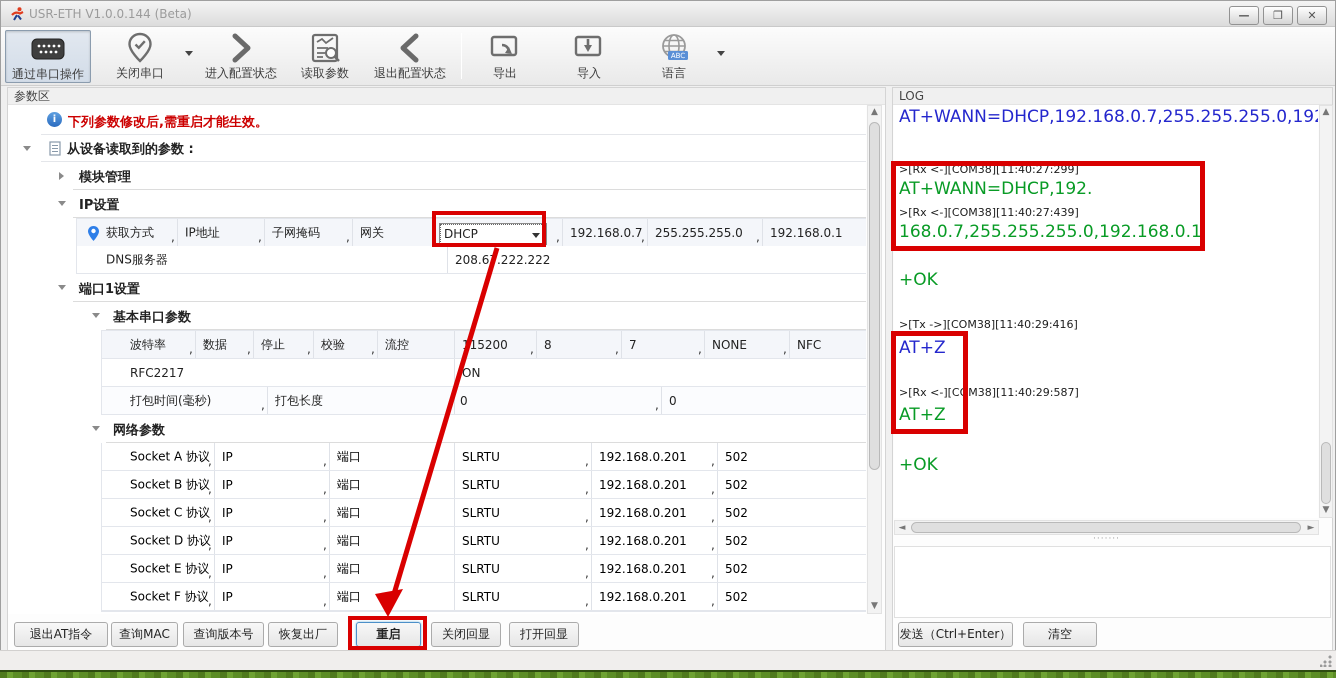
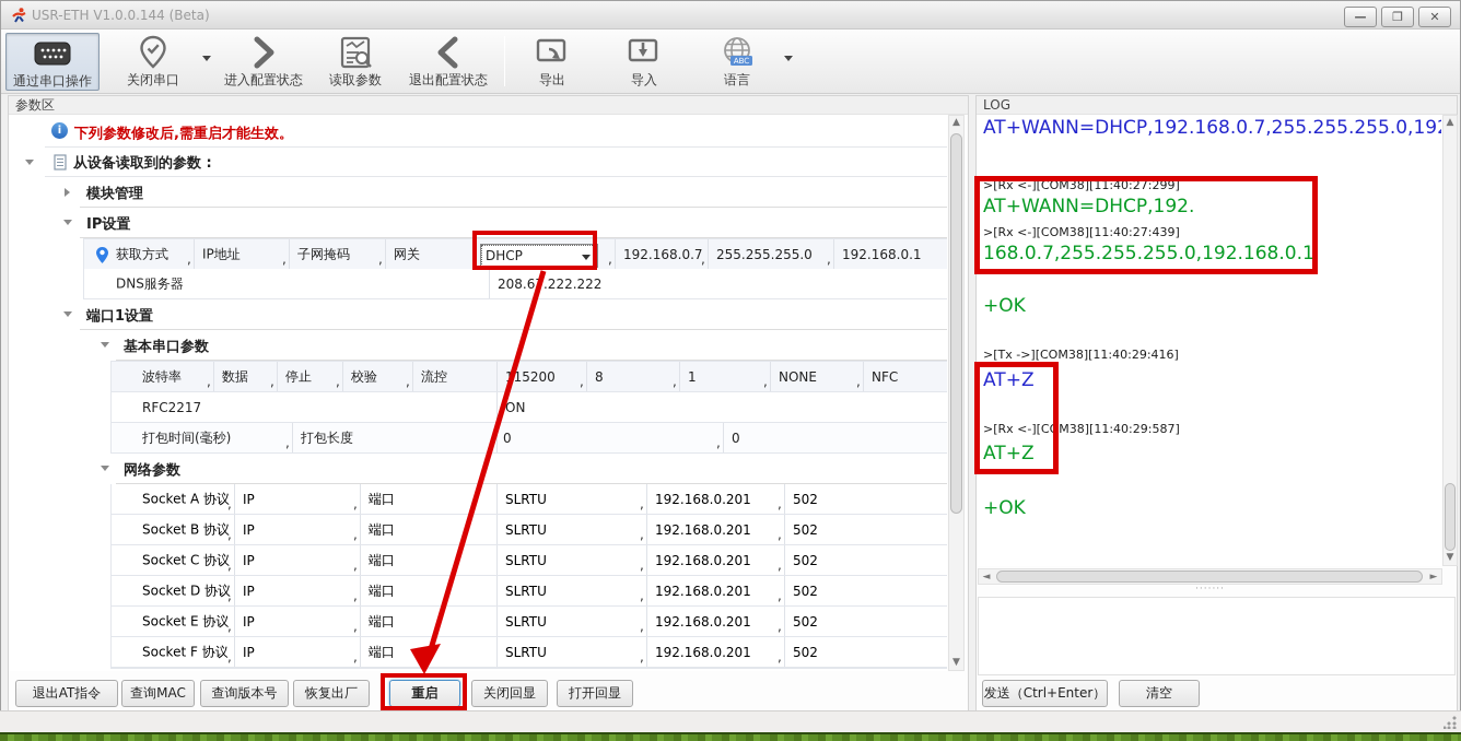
  USR-ETH V1.0.0.144 (Beta)
  —
  ❐
  ✕
  通过串口操作
  关闭串口
  进入配置状态
  读取参数
  退出配置状态
  导出
  导入
  ABC
  语言
  参数区
  i
  下列参数修改后,需重启才能生效。
  从设备读取到的参数 :
  模块管理
  IP设置
  获取方式
  IP地址
  子网掩码
  网关
  DHCP
  192.168.0.7
  255.255.255.0
  192.168.0.1
  DNS服务器
  208.6.222.222
  端口1设置
  基本串口参数
  波特率
  数据
  停止
  校验
  流控
  15200
  8
- 7
+ 1
  NONE
  NFC
  RFC2217
  ON
  打包时间(毫秒)
  打包长度
  0
  0
  网络参数
  Socket A 协议
  IP
  端口
  SLRTU
  192.168.0.201
  502
  Socket B 协议
  IP
  端口
  SLRTU
  192.168.0.201
  502
  Socket C 协议
  IP
  端口
  SLRTU
  192.168.0.201
  502
  Socket D 协议
  IP
  端口
  SLRTU
  192.168.0.201
  502
  Socket E 协议
  IP
  端口
  SLRTU
  192.168.0.201
  502
  Socket F 协议
  IP
  端口
  SLRTU
  192.168.0.201
  502
  ▲
  ▼
  退出AT指令
  查询MAC
  查询版本号
  恢复出厂
  重启
  关闭回显
  打开回显
  LOG
  AT+WANN=DHCP,192.168.0.7,255.255.255.0,19
  >[Rx <-][COM38][11:40:27:299]
  AT+WANN=DHCP,192.
  >[Rx <-][COM38][11:40:27:439]
  168.0.7,255.255.255.0,192.168.0.1
  +OK
  >[Tx ->][COM38][11:40:29:416]
  AT+Z
  >[Rx <-][COM38][11:40:29:587]
  AT+Z
  +OK
  ▲
  ▼
  ◄
  ►
  ·······
  发送（Ctrl+Enter）
  清空
